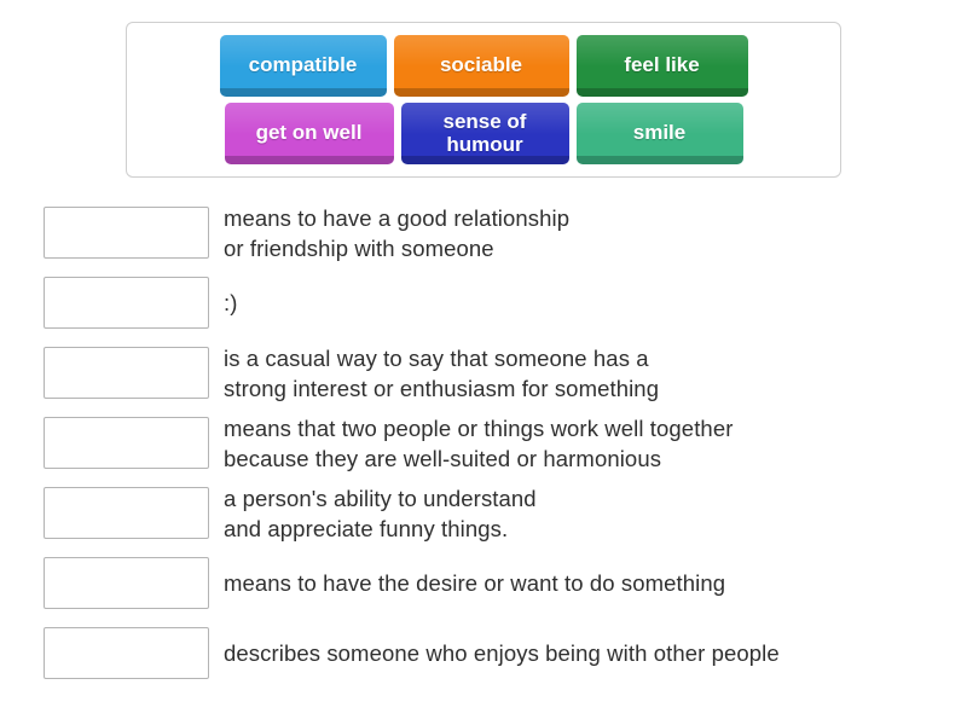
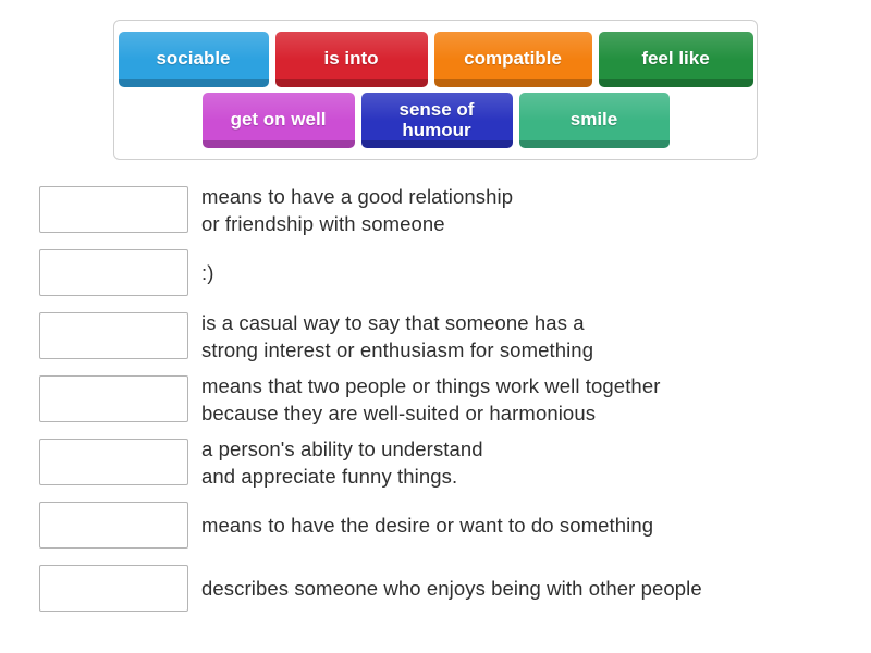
- compatible
+ sociable
+ is into
- sociable
+ compatible
  feel like
  get on well
  sense of
  humour
  smile
  means to have a good relationship
  or friendship with someone
  :)
  is a casual way to say that someone has a
  strong interest or enthusiasm for something
  means that two people or things work well together
  because they are well-suited or harmonious
  a person's ability to understand
  and appreciate funny things.
  means to have the desire or want to do something
  describes someone who enjoys being with other people
